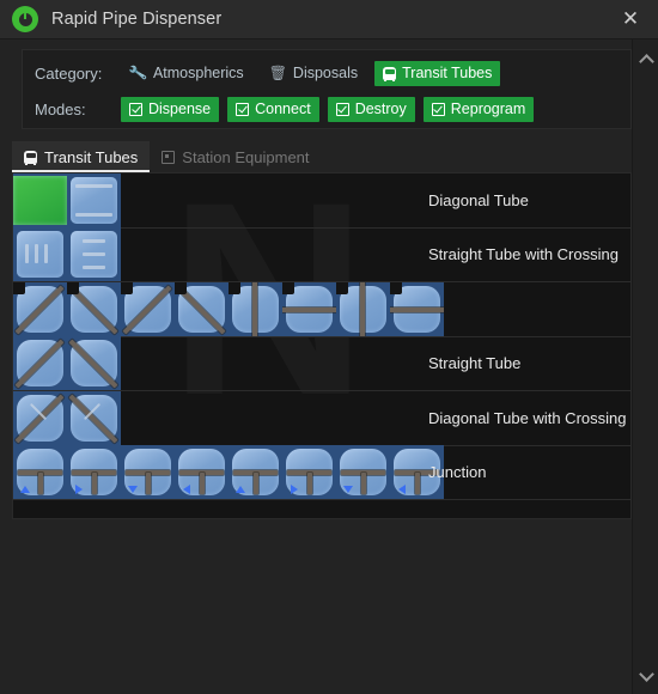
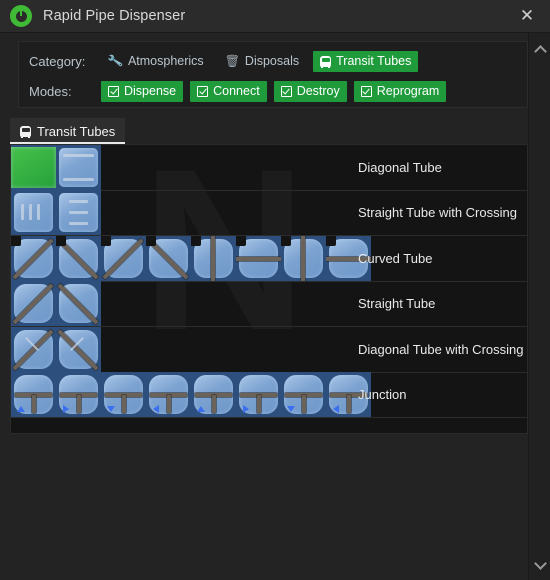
  Rapid Pipe Dispenser
  ✕
  Category:
  Atmospherics
  🗑
  Disposals
  Transit Tubes
  Modes:
  Dispense
  Connect
  Destroy
  Reprogram
  Transit Tubes
- Station Equipment
  Diagonal Tube
  Straight Tube with Crossing
+ Curved Tube
  Straight Tube
  Diagonal Tube with Crossing
  Junction
